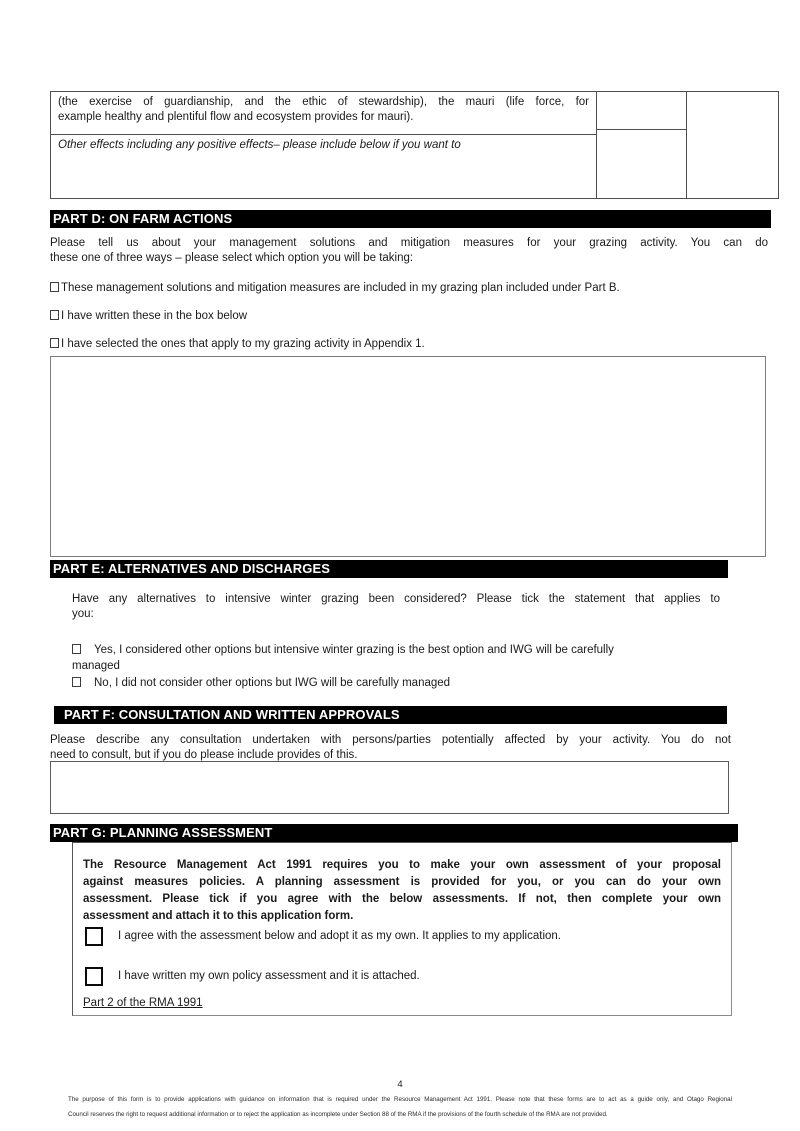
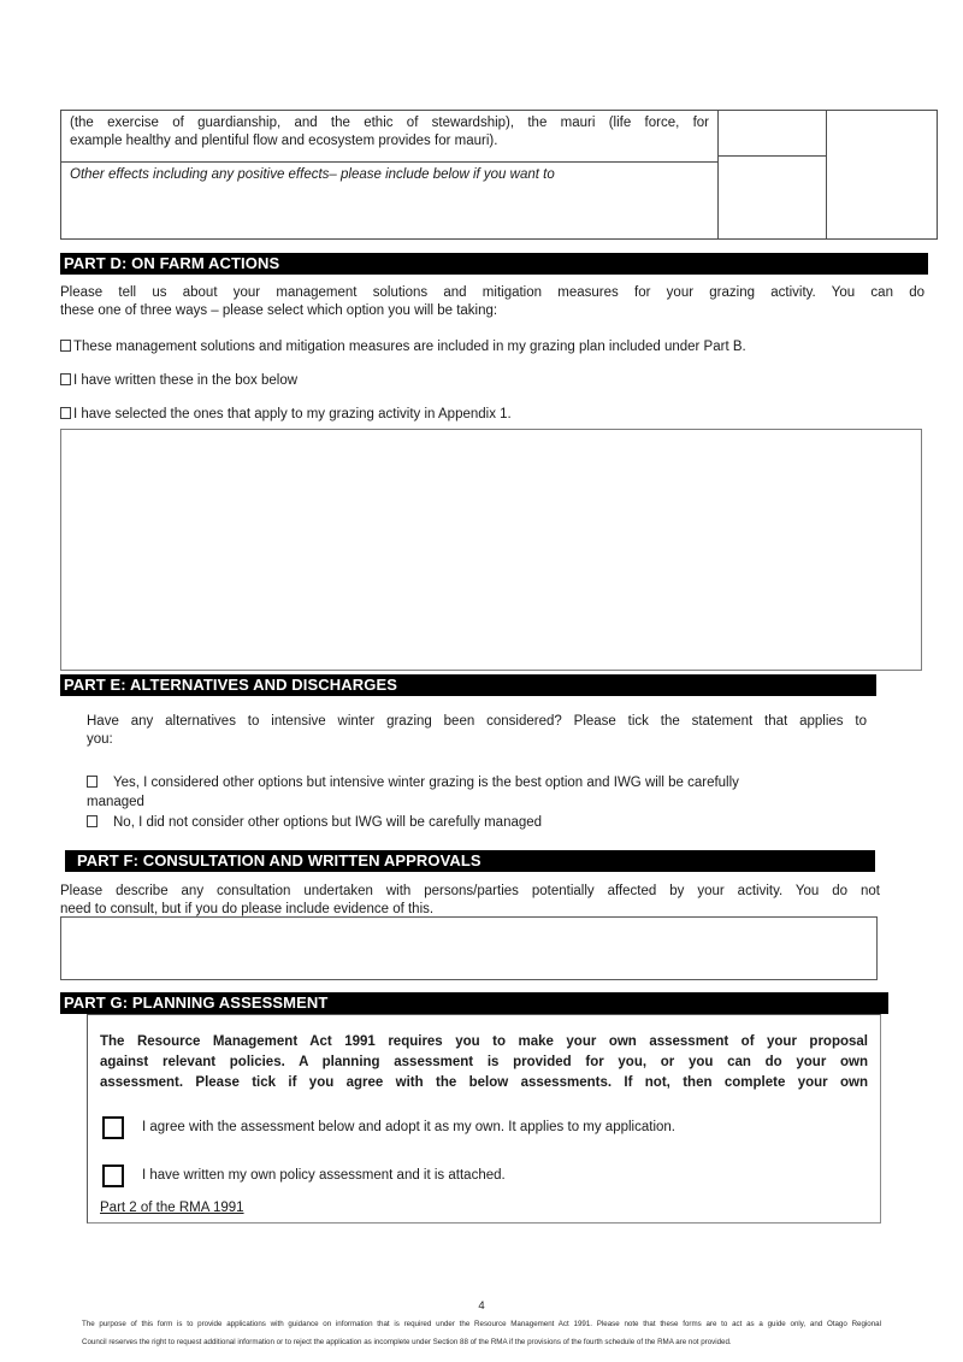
  (the exercise of guardianship, and the ethic of stewardship), the mauri (life force, for
  example healthy and plentiful flow and ecosystem provides for mauri).
  Other effects including any positive effects– please include below if you want to
  PART D: ON FARM ACTIONS
  Please tell us about your management solutions and mitigation measures for your grazing activity. You can do
  these one of three ways – please select which option you will be taking:
  These management solutions and mitigation measures are included in my grazing plan included under Part B.
  I have written these in the box below
  I have selected the ones that apply to my grazing activity in Appendix 1.
  PART E: ALTERNATIVES AND DISCHARGES
  Have any alternatives to intensive winter grazing been considered? Please tick the statement that applies to
  you:
  Yes, I considered other options but intensive winter grazing is the best option and IWG will be carefully
  managed
  No, I did not consider other options but IWG will be carefully managed
  PART F: CONSULTATION AND WRITTEN APPROVALS
  Please describe any consultation undertaken with persons/parties potentially affected by your activity. You do not
- need to consult, but if you do please include provides of this.
+ need to consult, but if you do please include evidence of this.
  PART G: PLANNING ASSESSMENT
  The Resource Management Act 1991 requires you to make your own assessment of your proposal
- against measures policies. A planning assessment is provided for you, or you can do your own
+ against relevant policies. A planning assessment is provided for you, or you can do your own
  assessment. Please tick if you agree with the below assessments. If not, then complete your own
- assessment and attach it to this application form.
  I agree with the assessment below and adopt it as my own. It applies to my application.
  I have written my own policy assessment and it is attached.
  Part 2 of the RMA 1991
  4
